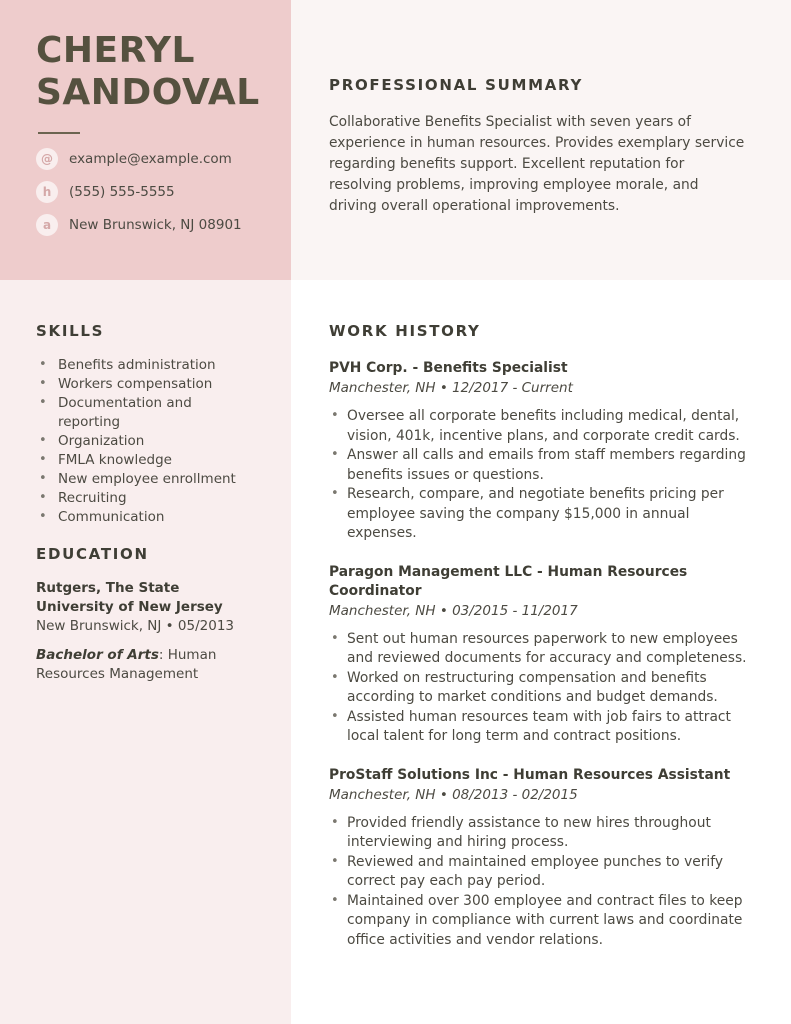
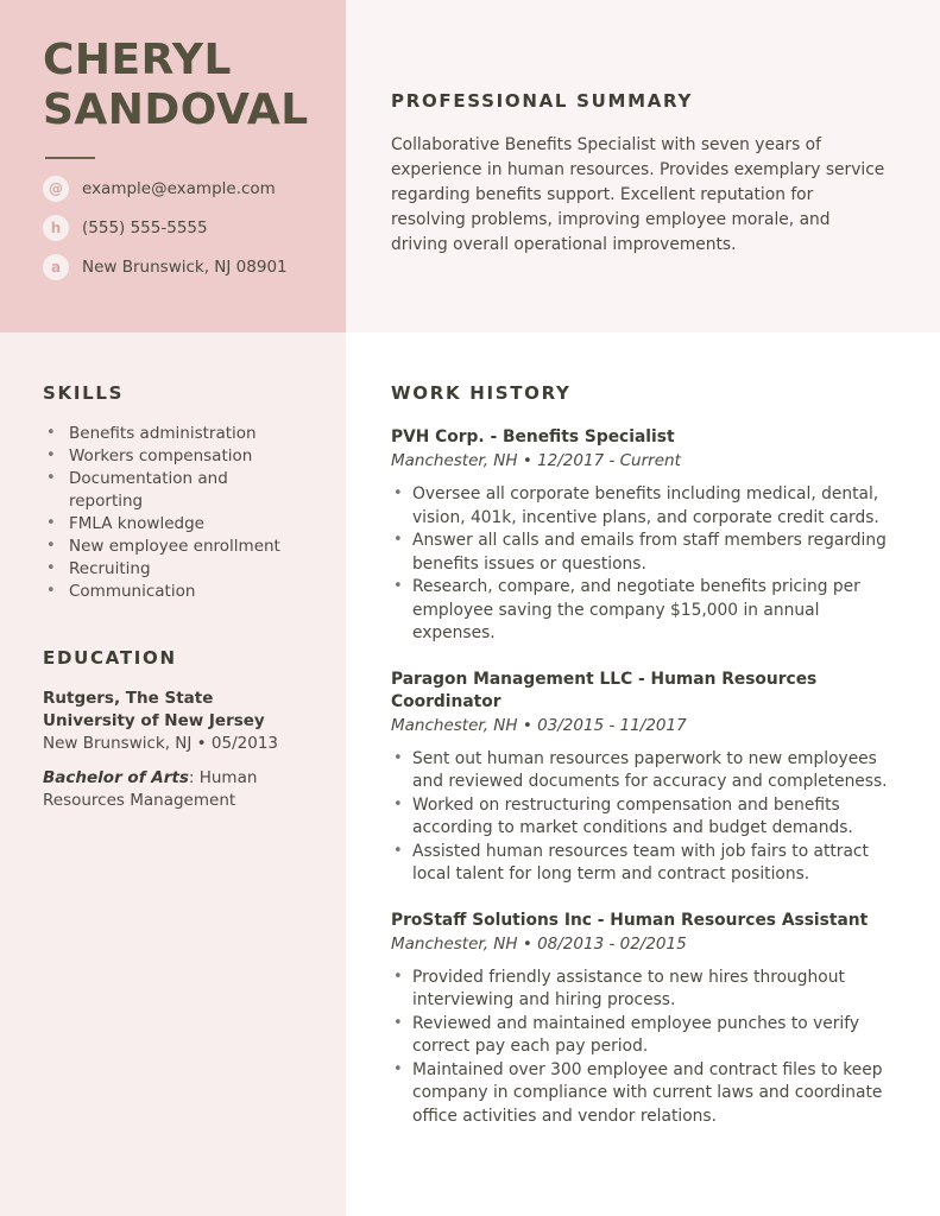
  CHERYL
  SANDOVAL
  @
  example@example.com
  h
  (555) 555-5555
  a
  New Brunswick, NJ 08901
  SKILLS
  Benefits administration
  Workers compensation
  Documentation and reporting
- Organization
  FMLA knowledge
  New employee enrollment
  Recruiting
  Communication
  EDUCATION
  Rutgers, The State University of New Jersey
  New Brunswick, NJ • 05/2013
  Bachelor of Arts: Human Resources Management
  PROFESSIONAL SUMMARY
  Collaborative Benefits Specialist with seven years of experience in human resources. Provides exemplary service regarding benefits support. Excellent reputation for resolving problems, improving employee morale, and driving overall operational improvements.
  WORK HISTORY
  PVH Corp. - Benefits Specialist
  Manchester, NH • 12/2017 - Current
  Oversee all corporate benefits including medical, dental, vision, 401k, incentive plans, and corporate credit cards.
  Answer all calls and emails from staff members regarding benefits issues or questions.
  Research, compare, and negotiate benefits pricing per employee saving the company $15,000 in annual expenses.
  Paragon Management LLC - Human Resources Coordinator
  Manchester, NH • 03/2015 - 11/2017
  Sent out human resources paperwork to new employees and reviewed documents for accuracy and completeness.
  Worked on restructuring compensation and benefits according to market conditions and budget demands.
  Assisted human resources team with job fairs to attract local talent for long term and contract positions.
  ProStaff Solutions Inc - Human Resources Assistant
  Manchester, NH • 08/2013 - 02/2015
  Provided friendly assistance to new hires throughout interviewing and hiring process.
  Reviewed and maintained employee punches to verify correct pay each pay period.
  Maintained over 300 employee and contract files to keep company in compliance with current laws and coordinate office activities and vendor relations.
